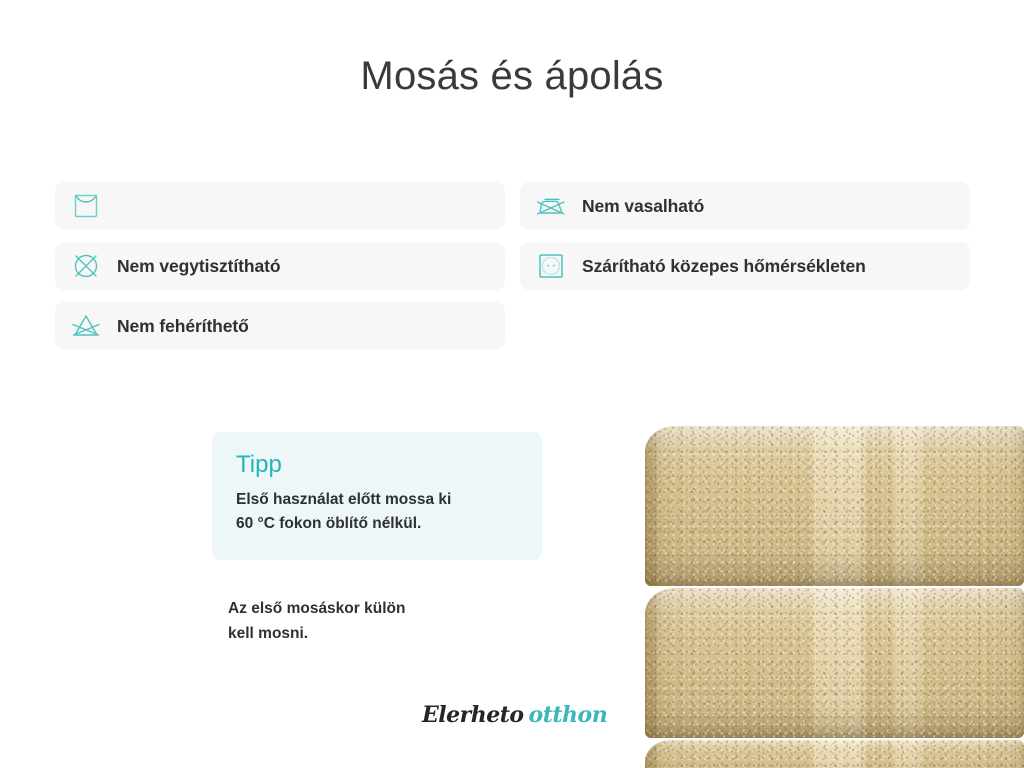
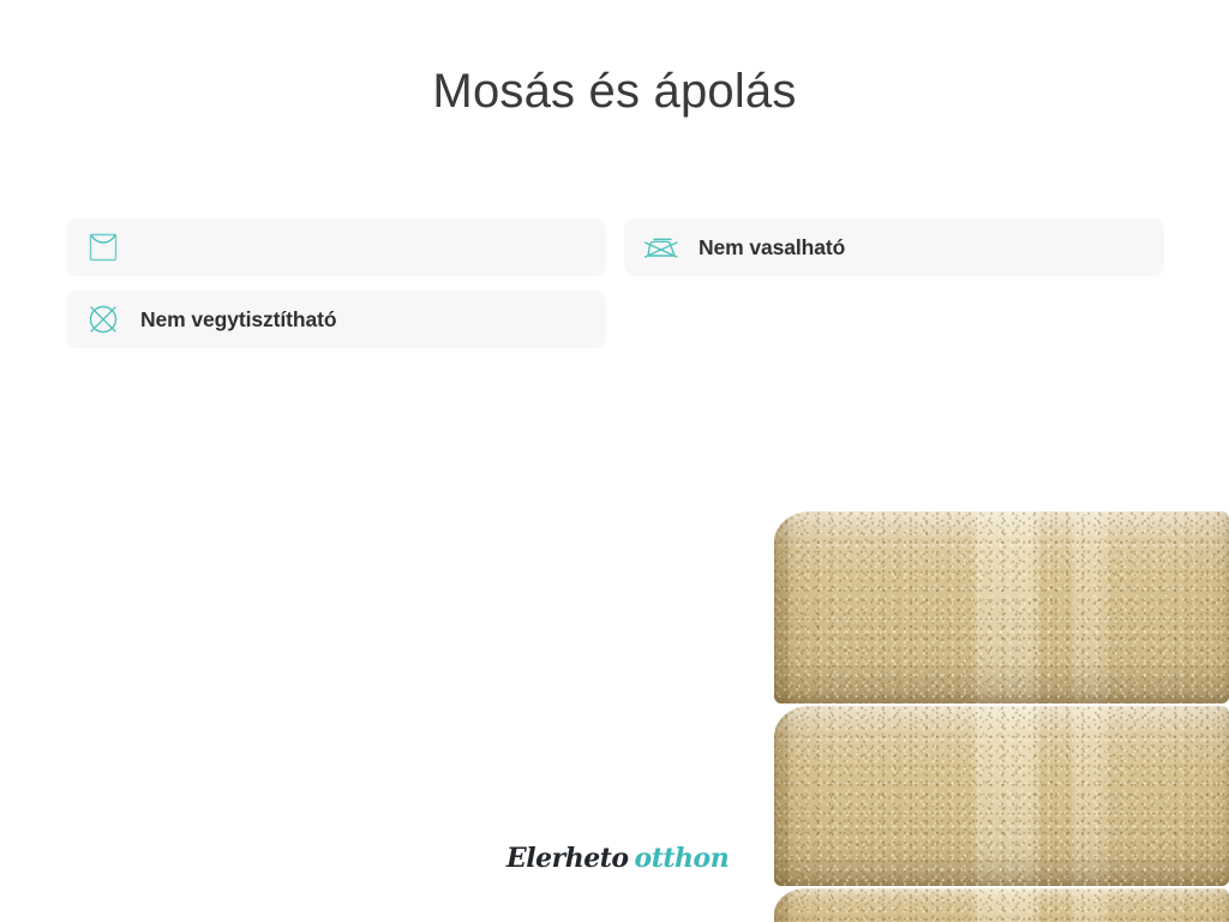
  Mosás és ápolás
  Nem vasalható
  Nem vegytisztítható
- Szárítható közepes hőmérsékleten
- Nem fehéríthető
- Tipp
- Első használat előtt mossa ki
- 60 °C fokon öblítő nélkül.
- Az első mosáskor külön
- kell mosni.
  Elerheto otthon
